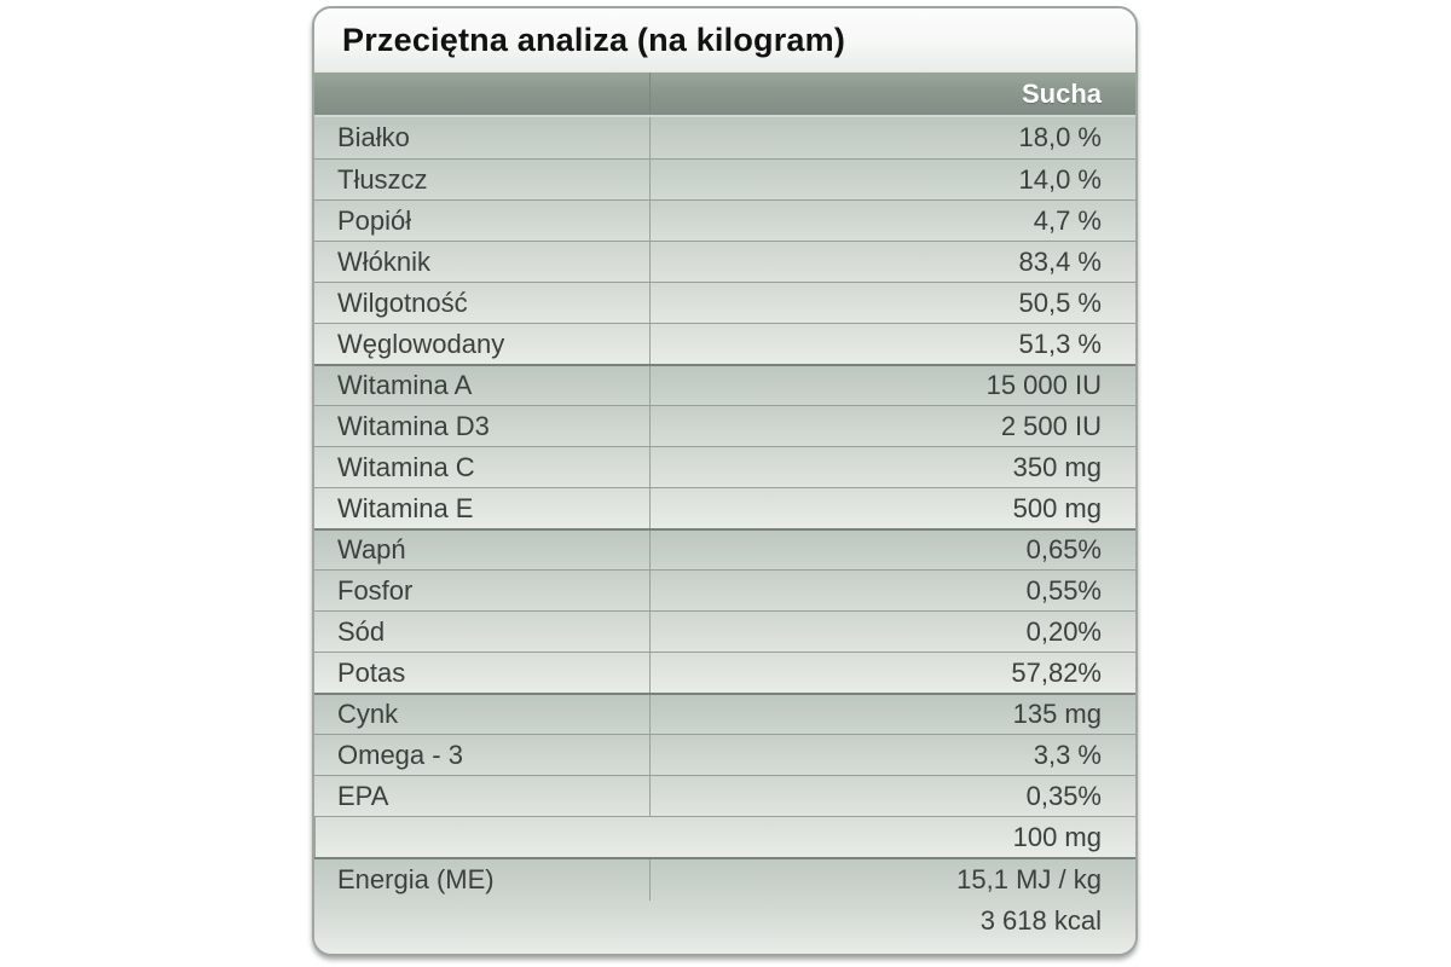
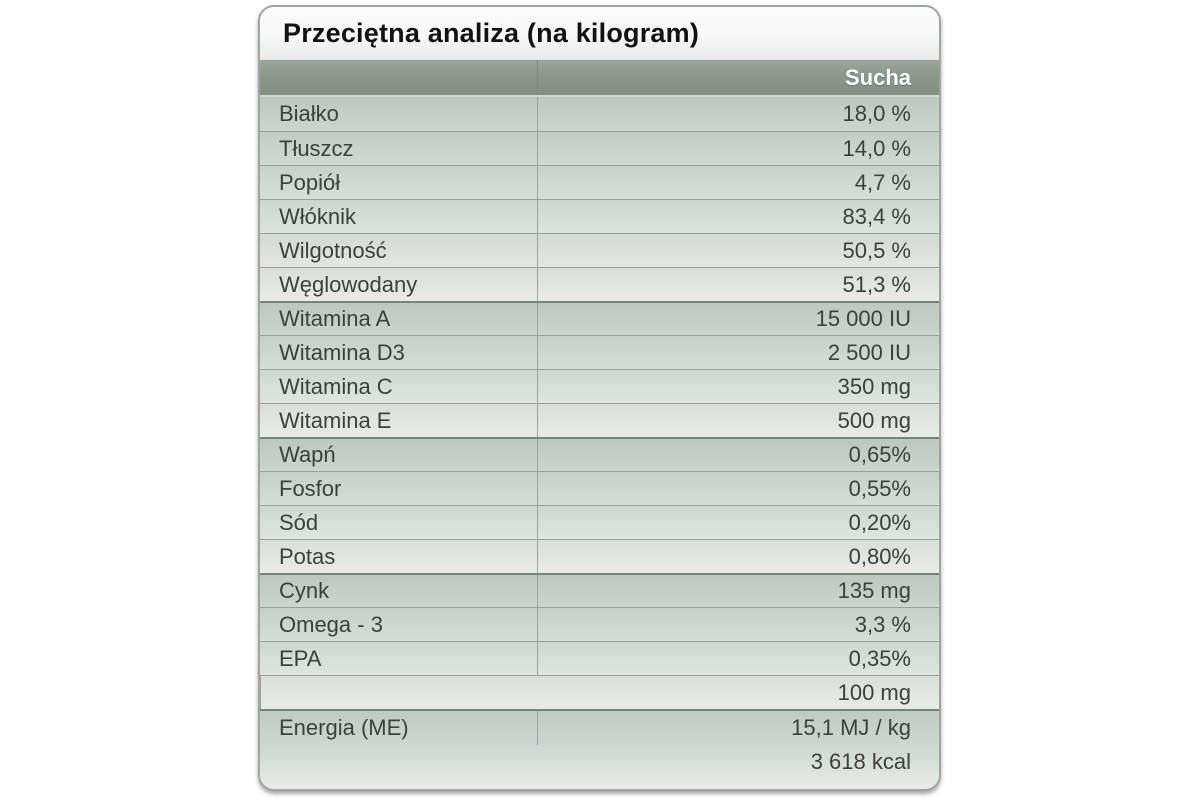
  Przeciętna analiza (na kilogram)
  Sucha
  Białko
  18,0 %
  Tłuszcz
  14,0 %
  Popiół
  4,7 %
  Włóknik
  83,4 %
  Wilgotność
  50,5 %
  Węglowodany
  51,3 %
  Witamina A
  15 000 IU
  Witamina D3
  2 500 IU
  Witamina C
  350 mg
  Witamina E
  500 mg
  Wapń
  0,65%
  Fosfor
  0,55%
  Sód
  0,20%
  Potas
- 57,82%
+ 0,80%
  Cynk
  135 mg
  Omega - 3
  3,3 %
  EPA
  0,35%
  100 mg
  Energia (ME)
  15,1 MJ / kg
  3 618 kcal
